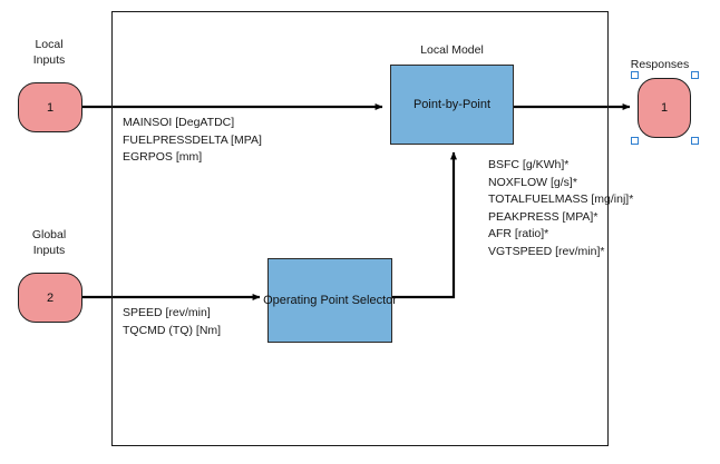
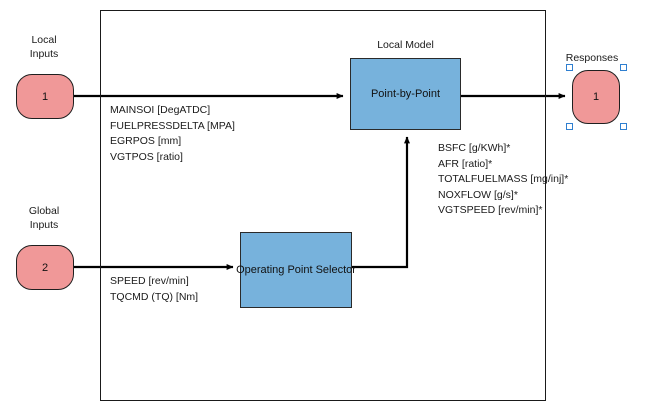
  Local
  Inputs
  1
  MAINSOI [DegATDC]
  FUELPRESSDELTA [MPA]
  EGRPOS [mm]
+ VGTPOS [ratio]
  Global
  Inputs
  2
  SPEED [rev/min]
  TQCMD (TQ) [Nm]
  Local Model
  Point-by-Point
  Operating Point Selector
  BSFC [g/KWh]*
- NOXFLOW [g/s]*
+ AFR [ratio]*
  TOTALFUELMASS [mg/inj]*
- PEAKPRESS [MPA]*
- AFR [ratio]*
+ NOXFLOW [g/s]*
  VGTSPEED [rev/min]*
  Responses
  1
